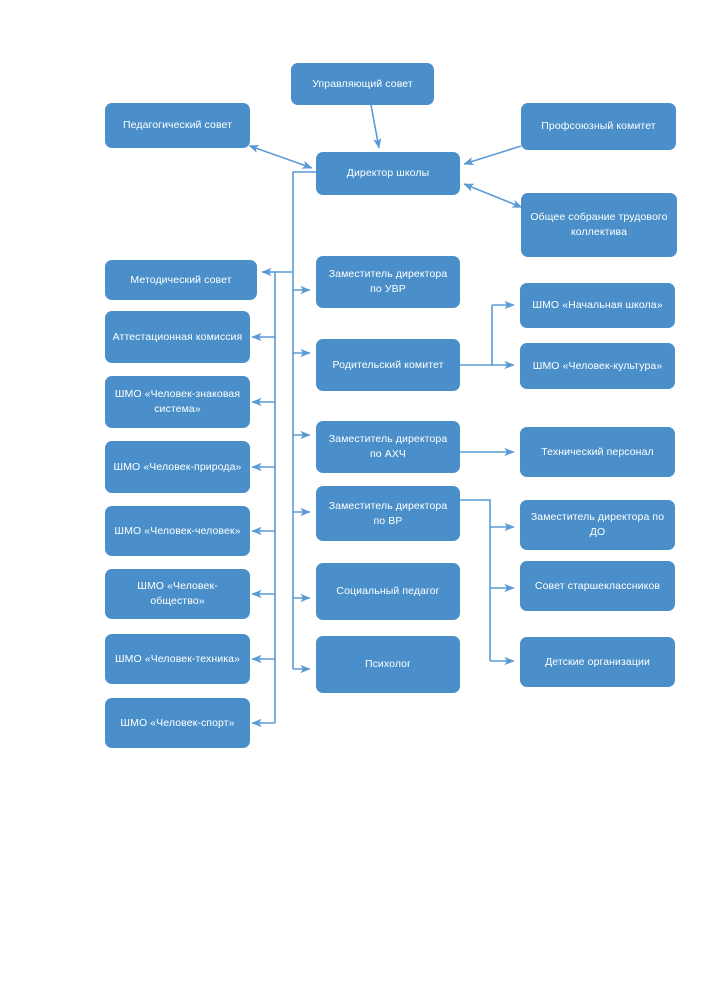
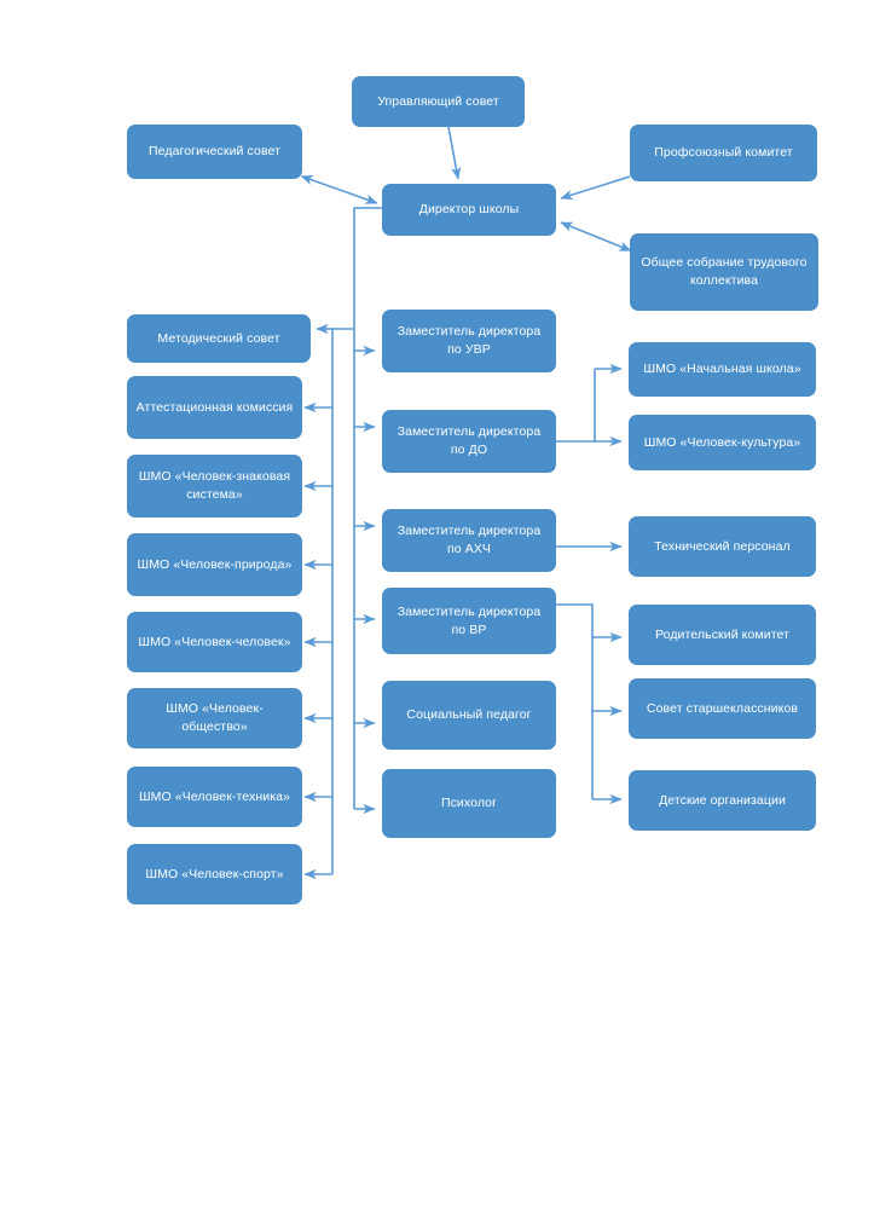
  Управляющий совет
  Педагогический совет
  Профсоюзный комитет
  Директор школы
  Общее собрание трудового коллектива
  Методический совет
  Заместитель директора по УВР
  ШМО «Начальная школа»
  Аттестационная комиссия
- Родительский комитет
+ Заместитель директора по ДО
  ШМО «Человек-культура»
  ШМО «Человек-знаковая система»
  Заместитель директора по АХЧ
  ШМО «Человек-природа»
  Технический персонал
  Заместитель директора по ВР
  ШМО «Человек-человек»
- Заместитель директора по ДО
+ Родительский комитет
  ШМО «Человек-общество»
  Социальный педагог
  Совет старшеклассников
  ШМО «Человек-техника»
  Психолог
  Детские организации
  ШМО «Человек-спорт»
